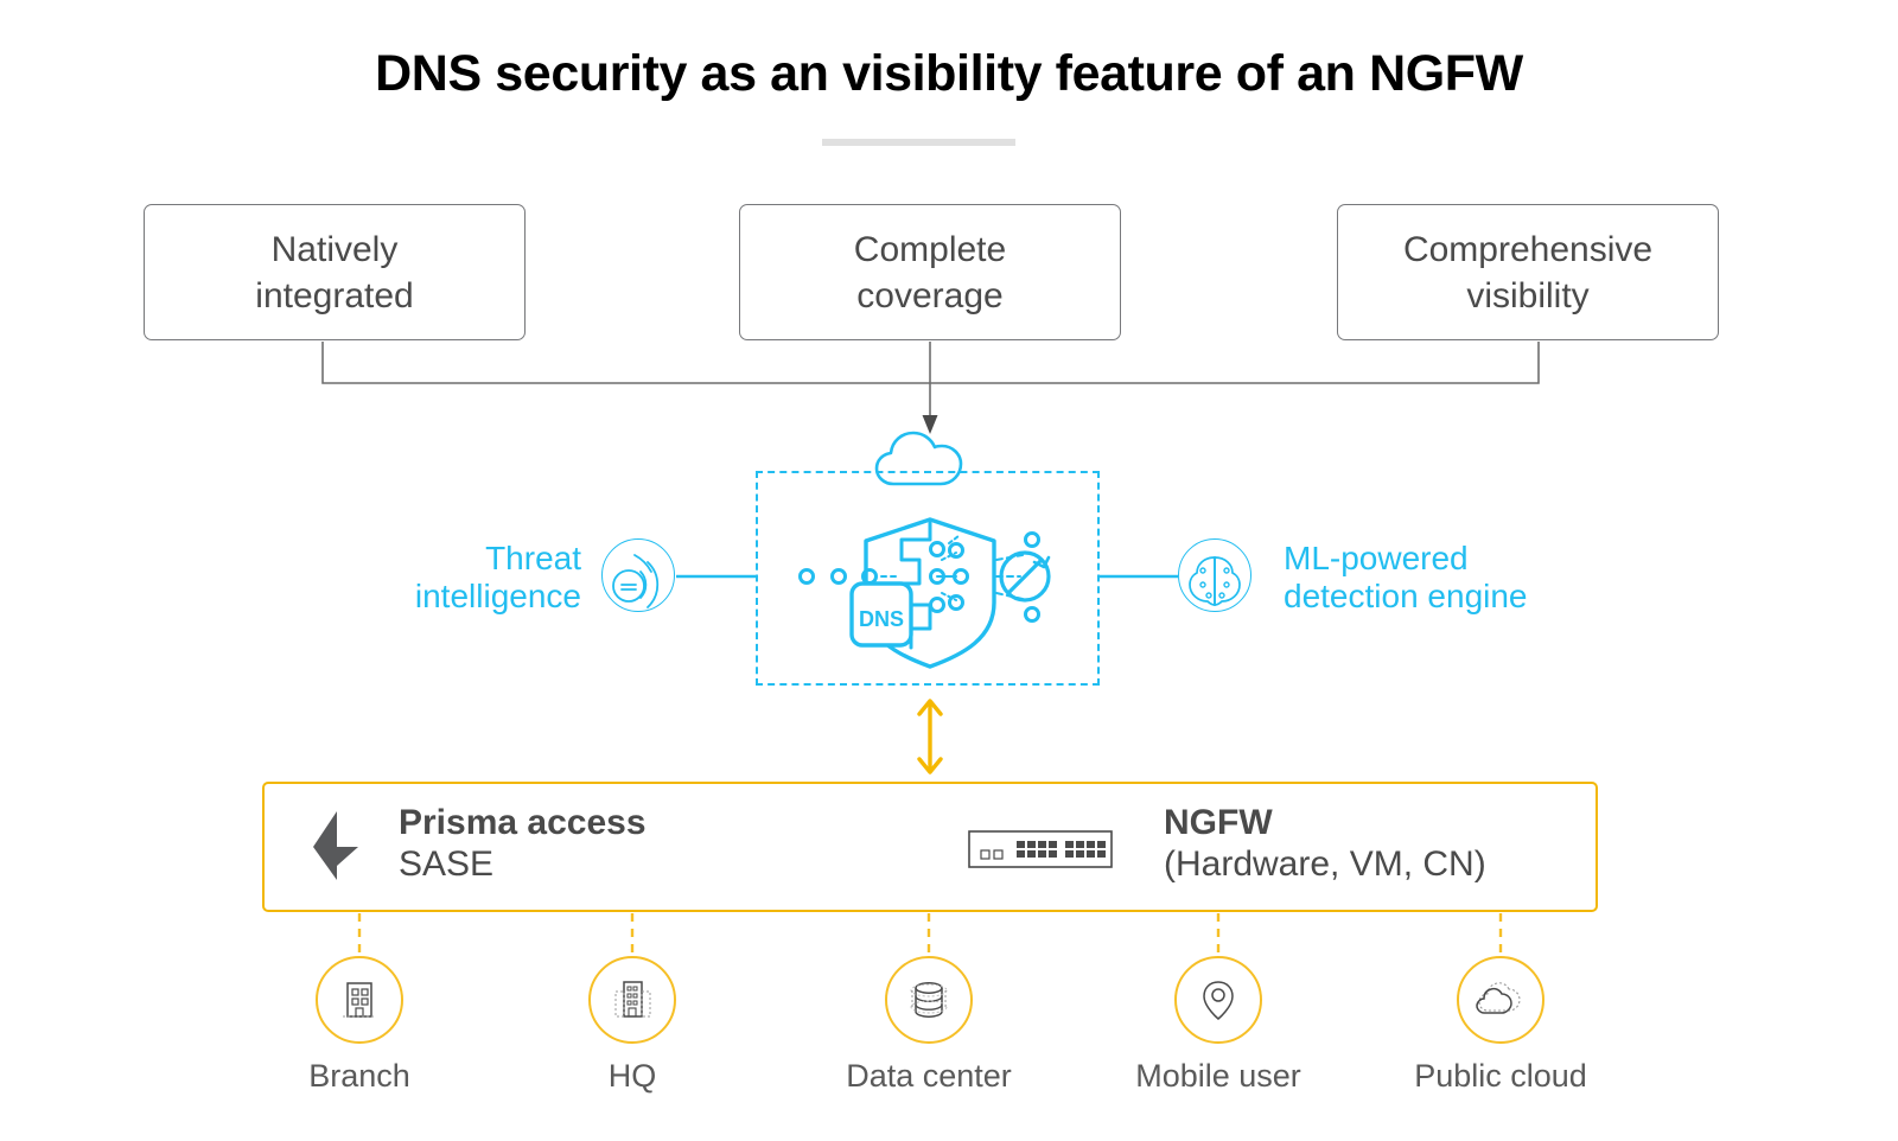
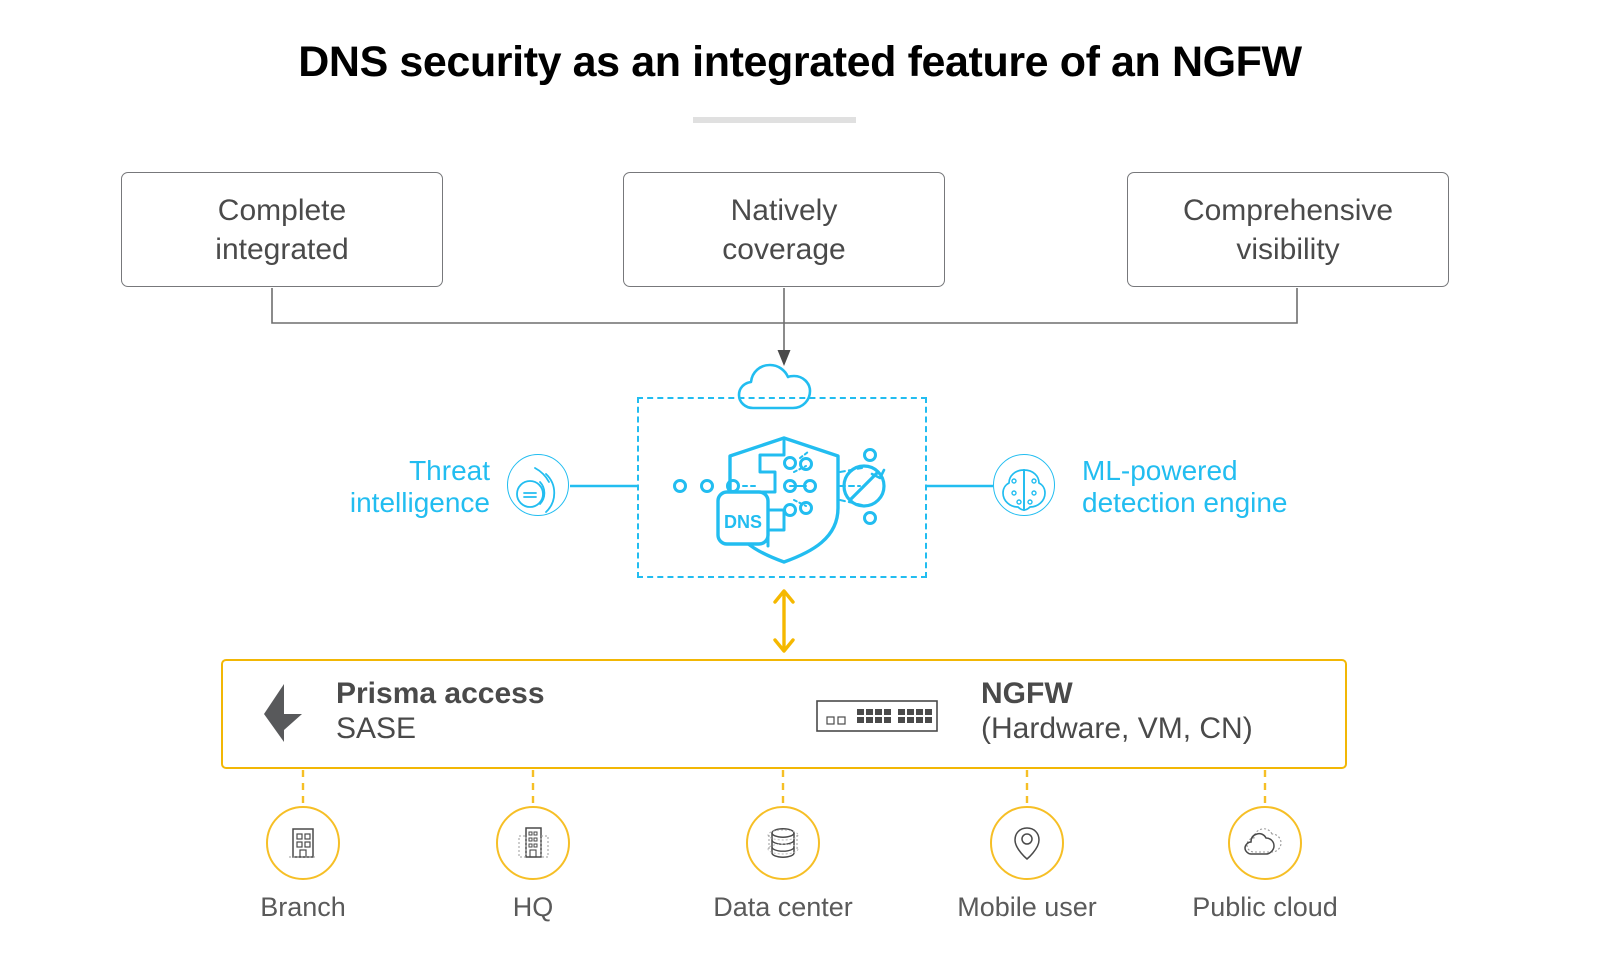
- DNS security as an visibility feature of an NGFW
+ DNS security as an integrated feature of an NGFW
- Natively
+ Complete
  integrated
- Complete
+ Natively
  coverage
  Comprehensive
  visibility
  DNS
  Threat
  intelligence
  ML-powered
  detection engine
  Prisma access
  SASE
  NGFW
  (Hardware, VM, CN)
  Branch
  HQ
  Data center
  Mobile user
  Public cloud
